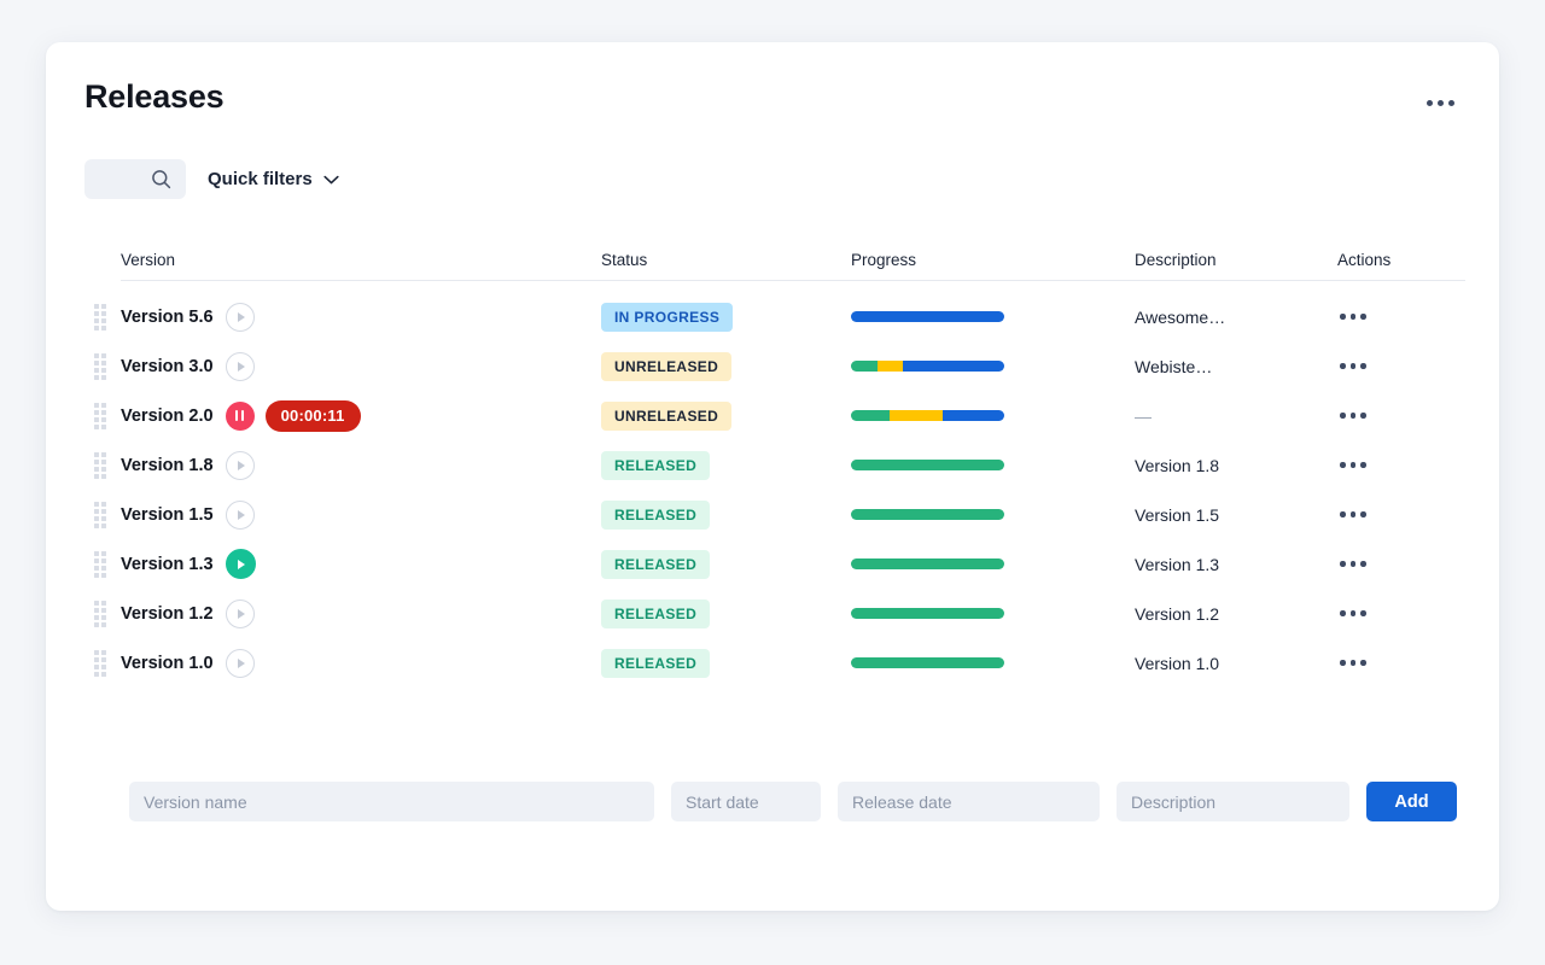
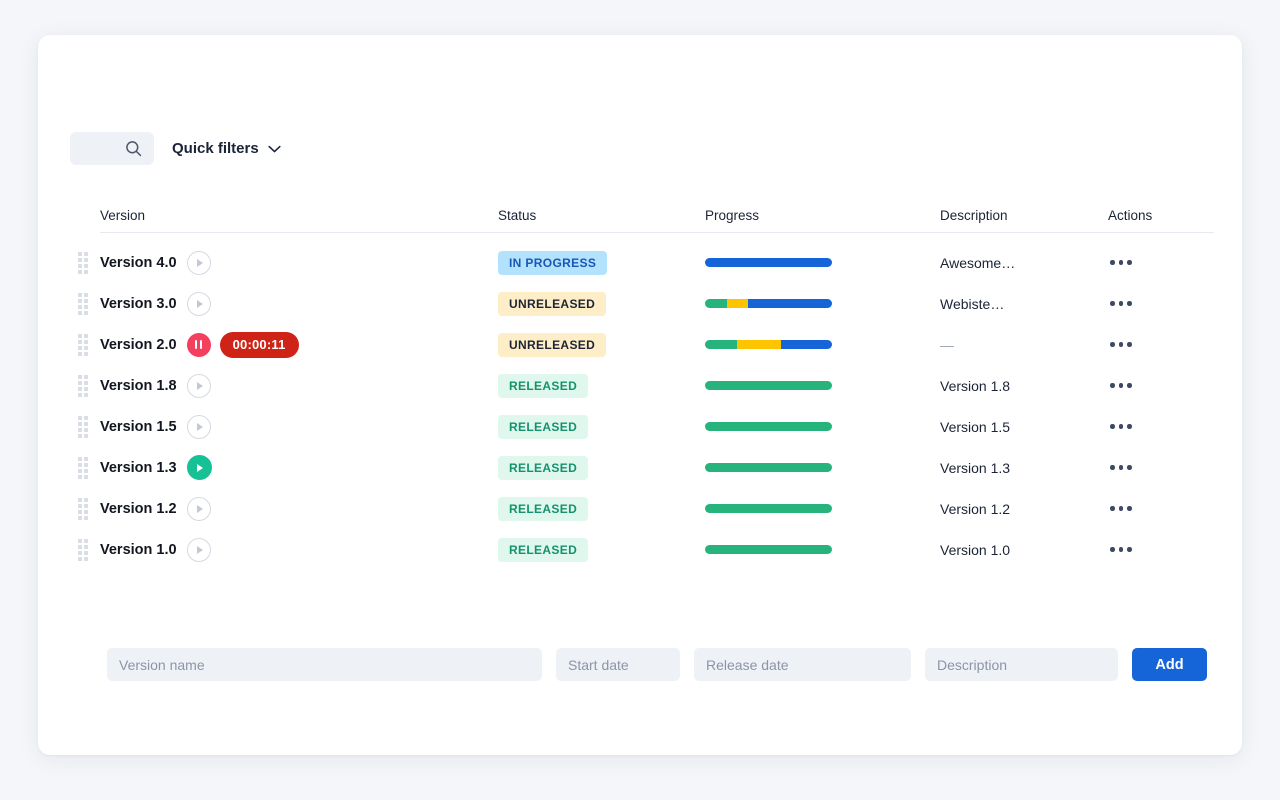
- Releases
  Quick filters
  Version
  Status
  Progress
  Description
  Actions
- Version 5.6
+ Version 4.0
  IN PROGRESS
  Awesome…
  Version 3.0
  UNRELEASED
  Webiste…
  Version 2.0
  00:00:11
  UNRELEASED
  —
  Version 1.8
  RELEASED
  Version 1.8
  Version 1.5
  RELEASED
  Version 1.5
  Version 1.3
  RELEASED
  Version 1.3
  Version 1.2
  RELEASED
  Version 1.2
  Version 1.0
  RELEASED
  Version 1.0
  Version name
  Start date
  Release date
  Description
  Add
